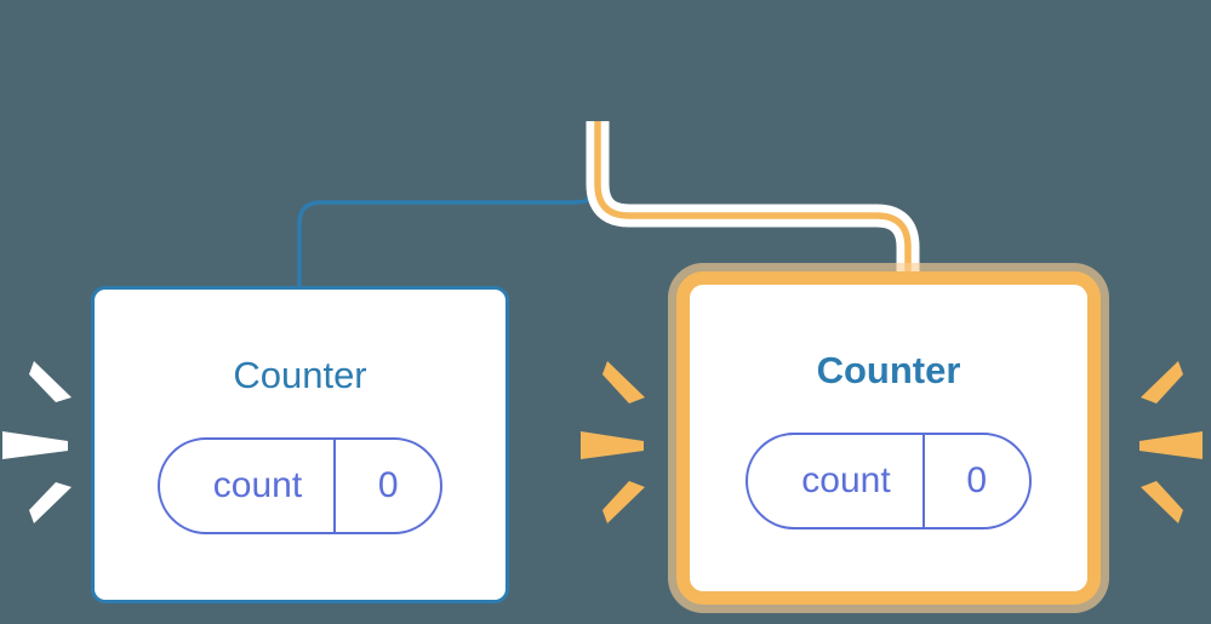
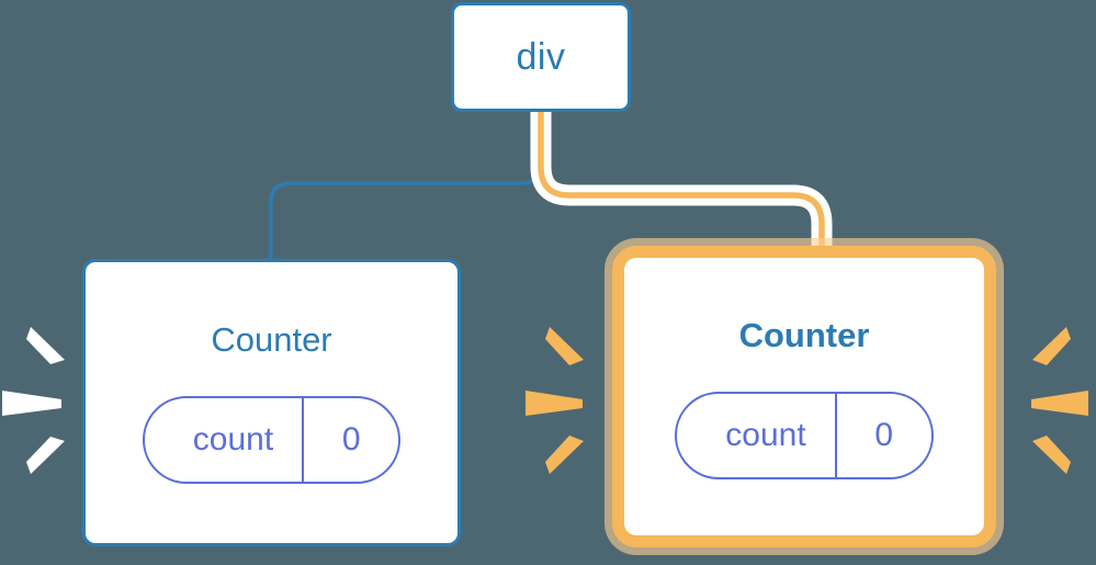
+ div
  Counter
  count
  0
  Counter
  count
  0
